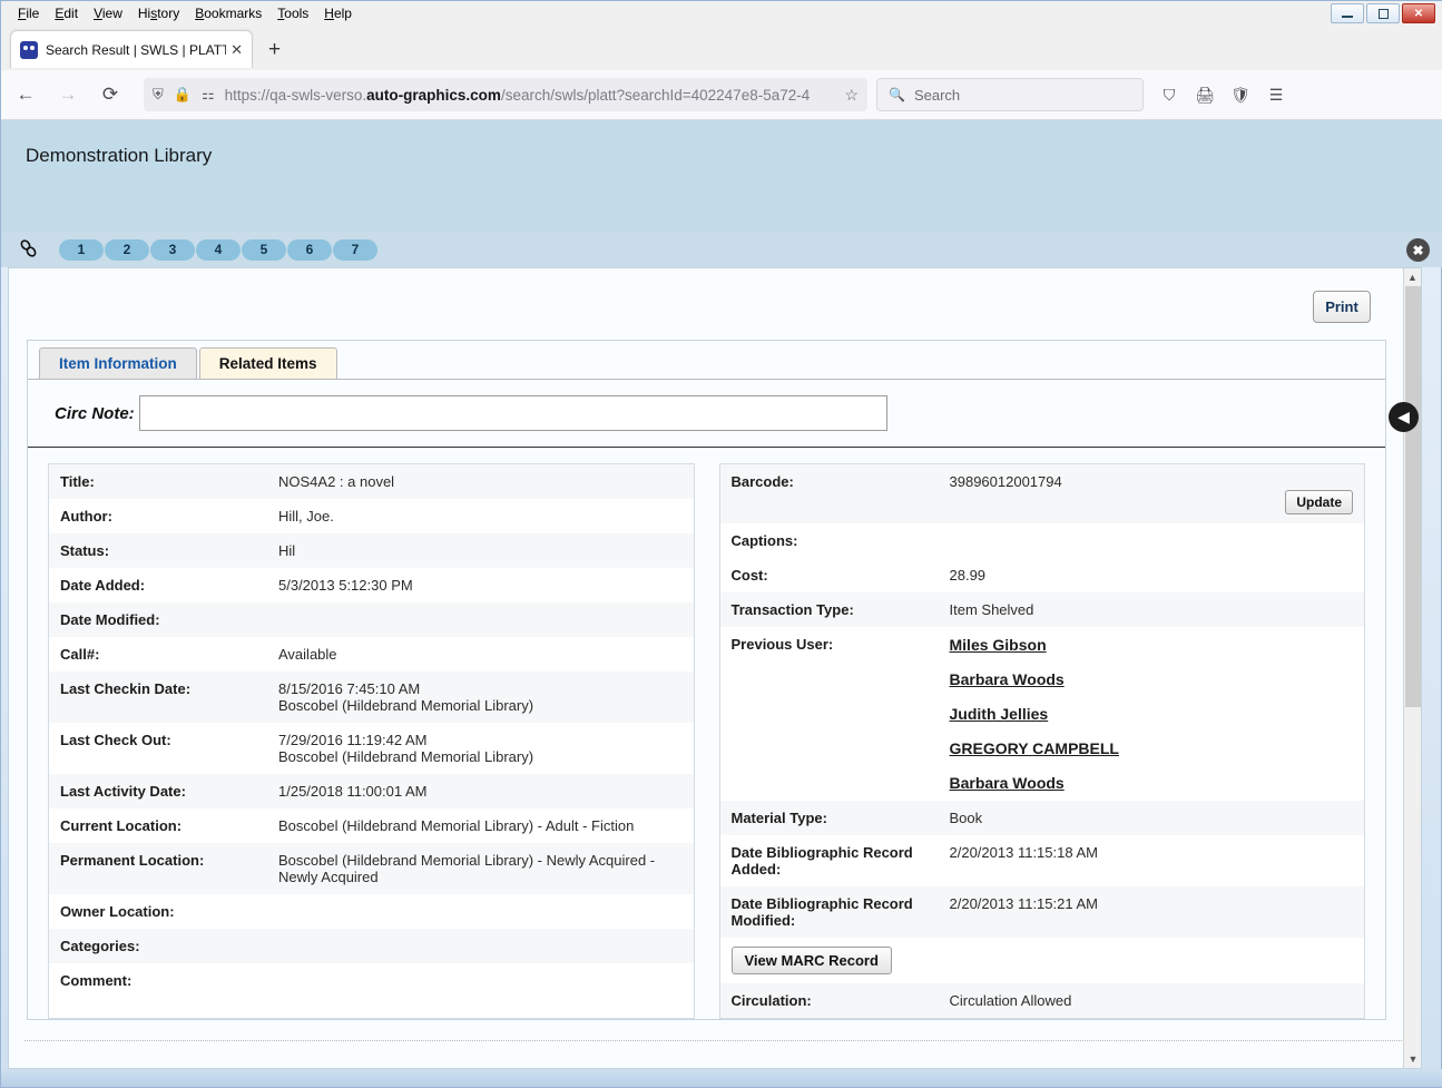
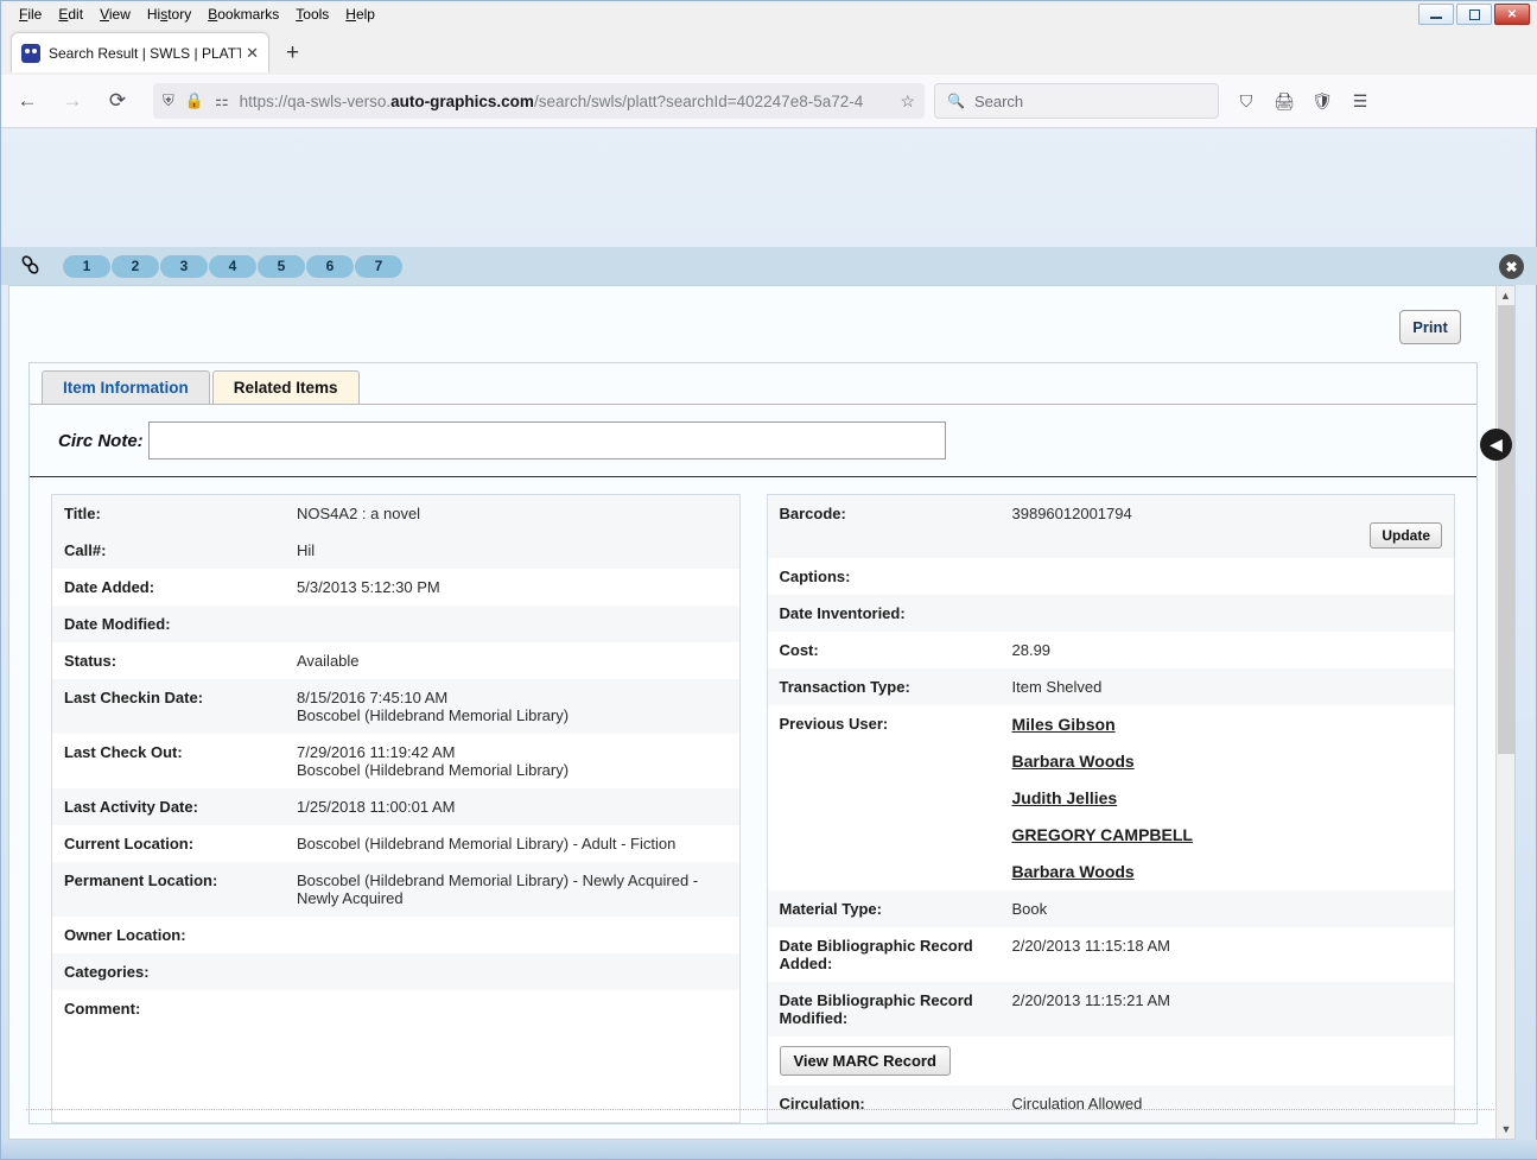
  File
  Edit
  View
  History
  Bookmarks
  Tools
  Help
  ✕
  Search Result | SWLS | PLATT
  ✕
  +
  ←
  →
  ⟳
  ⛨
  🔒
  ⚏
  https://qa-swls-verso.auto-graphics.com/search/swls/platt?searchId=402247e8-5a72-4
  ☆
  🔍
  Search
  ⛉
  🖨
  🛡
  ☰
- Demonstration Library
  1
  2
  3
  4
  5
  6
  7
  ✖
  Print
  Item Information
  Related Items
  Circ Note:
  Title:	NOS4A2 : a novel
- Author:	Hill, Joe.
- Status:	Hil
+ Call#:	Hil
  Date Added:	5/3/2013 5:12:30 PM
  Date Modified:
- Call#:	Available
+ Status:	Available
  Last Checkin Date:	8/15/2016 7:45:10 AMBoscobel (Hildebrand Memorial Library)
  Last Check Out:	7/29/2016 11:19:42 AMBoscobel (Hildebrand Memorial Library)
  Last Activity Date:	1/25/2018 11:00:01 AM
  Current Location:	Boscobel (Hildebrand Memorial Library) - Adult - Fiction
  Permanent Location:	Boscobel (Hildebrand Memorial Library) - Newly Acquired - Newly Acquired
  Owner Location:
  Categories:
  Comment:
  Barcode:	39896012001794 Update
  Captions:
+ Date Inventoried:
  Cost:	28.99
  Transaction Type:	Item Shelved
  Previous User:	Miles Gibson Barbara Woods Judith Jellies GREGORY CAMPBELL Barbara Woods
  Material Type:	Book
  Date Bibliographic Record Added:	2/20/2013 11:15:18 AM
  Date Bibliographic Record Modified:	2/20/2013 11:15:21 AM
  View MARC Record
  Circulation:	Circulation Allowed
  ▲
  ▼
  ◀
